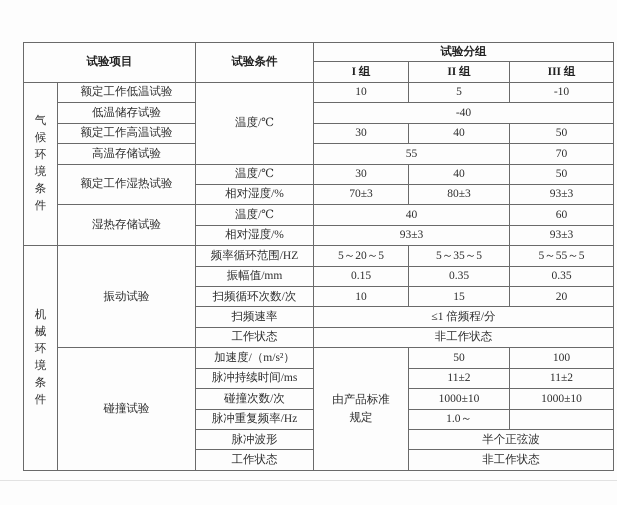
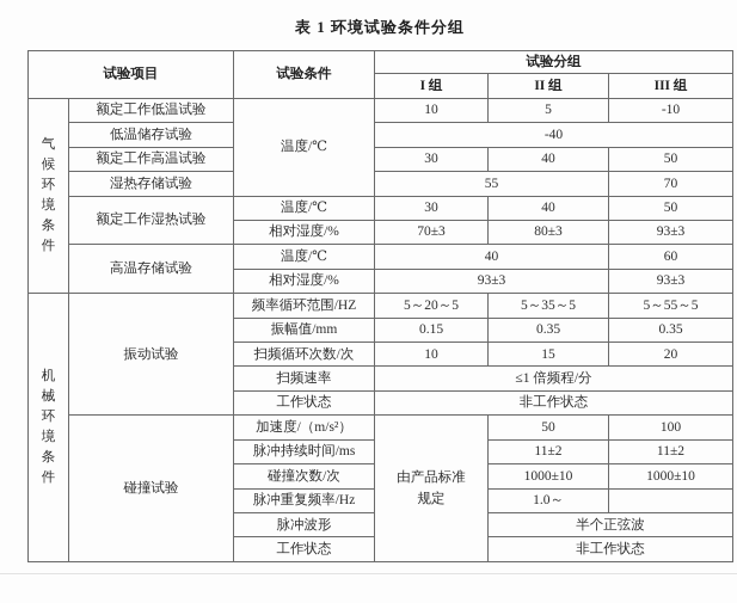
+ 表 1 环境试验条件分组
  试验项目	试验条件	试验分组
  I 组	II 组	III 组
  气候环境条件	额定工作低温试验	温度/℃	10	5	-10
  低温储存试验	-40
  额定工作高温试验	30	40	50
- 高温存储试验	55	70
+ 湿热存储试验	55	70
  额定工作湿热试验	温度/℃	30	40	50
  相对湿度/%	70±3	80±3	93±3
- 湿热存储试验	温度/℃	40	60
+ 高温存储试验	温度/℃	40	60
  相对湿度/%	93±3	93±3
  机械环境条件	振动试验	频率循环范围/HZ	5～20～5	5～35～5	5～55～5
  振幅值/mm	0.15	0.35	0.35
  扫频循环次数/次	10	15	20
  扫频速率	≤1 倍频程/分
  工作状态	非工作状态
  碰撞试验	加速度/（m/s²）	由产品标准规定	50	100
  脉冲持续时间/ms	11±2	11±2
  碰撞次数/次	1000±10	1000±10
  脉冲重复频率/Hz	1.0～
  脉冲波形	半个正弦波
  工作状态	非工作状态
